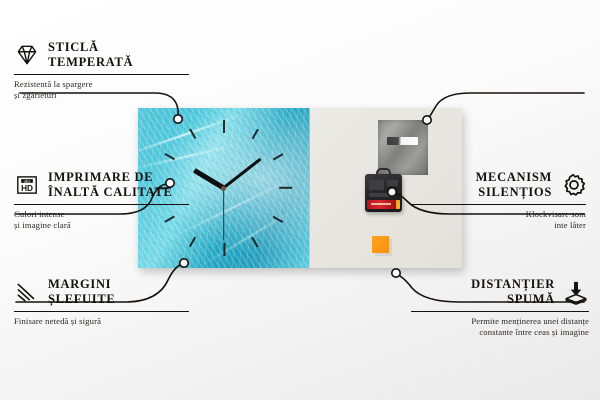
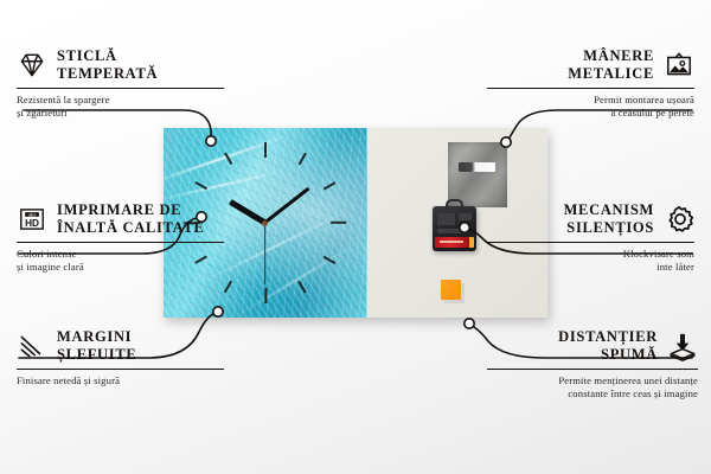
  STICLĂ
  TEMPERATĂ
  Rezistentă la spargere
  și zgârieturi
  HD
  IMPRIMARE DE
  ÎNALTĂ CALITATE
  Culori intense
  și imagine clară
  MARGINI
  ȘLEFUITE
  Finisare netedă și sigură
+ MÂNERE
+ METALICE
+ Permit montarea ușoară
+ a ceasului pe perete
  MECANISM
  SILENȚIOS
  Klockvisare som
  inte låter
  DISTANȚIER
  SPUMĂ
  Permite menținerea unei distanțe
  constante între ceas și imagine
